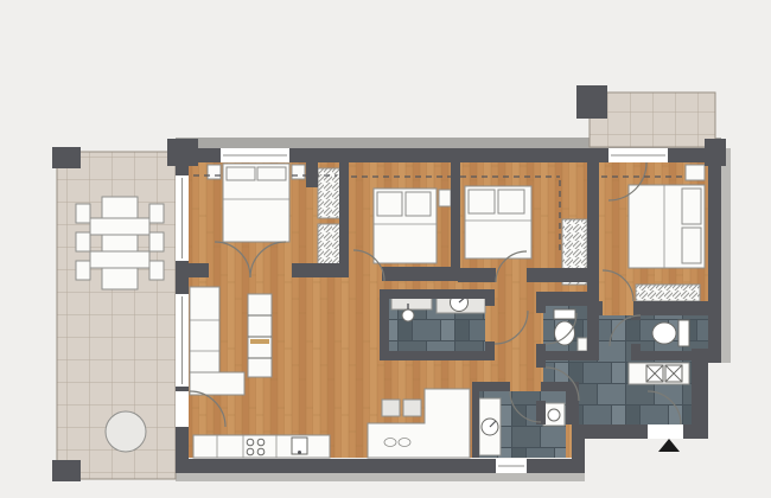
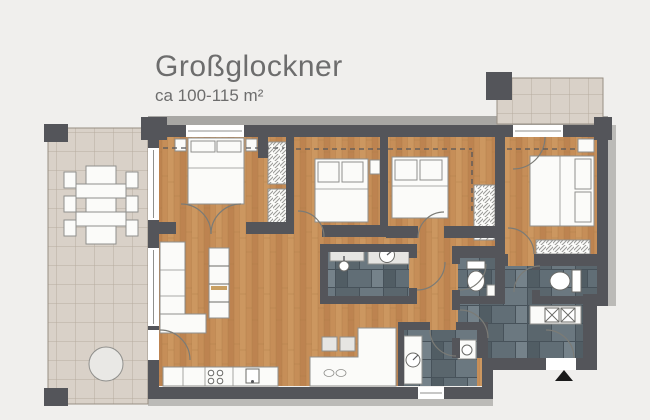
+ Großglockner
+ ca 100-115 m²
